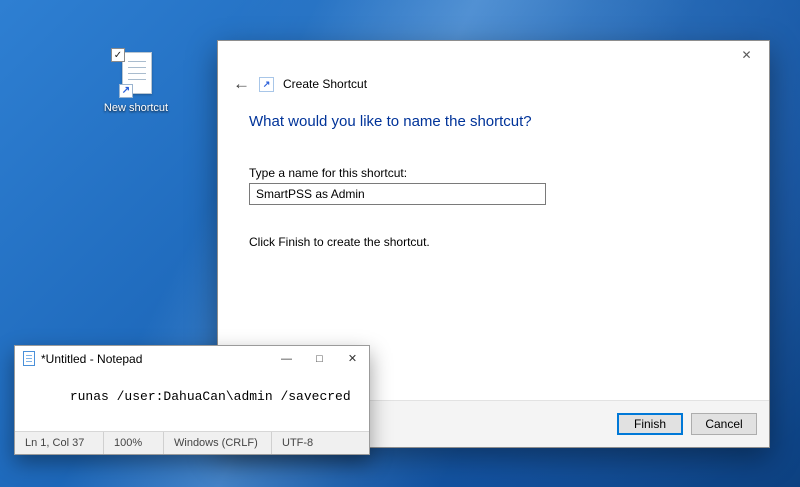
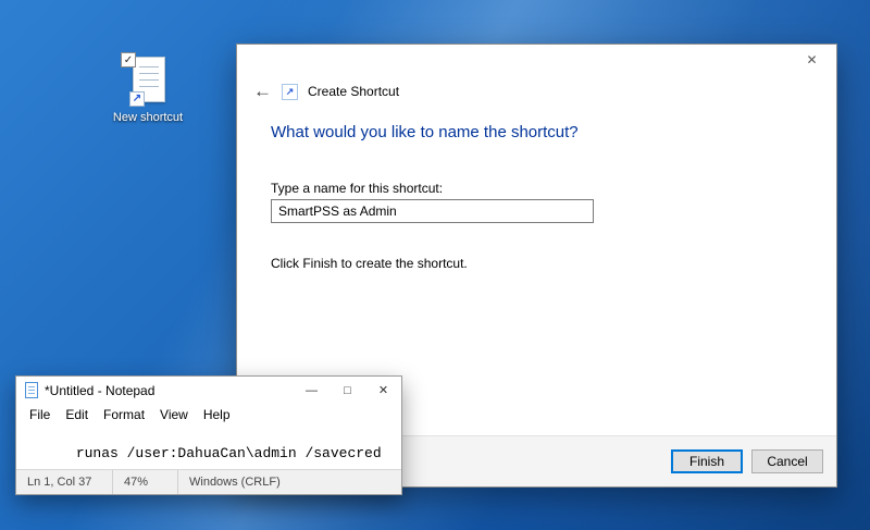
  ✓
  ↗
  New shortcut
  ✕
  ←
  ↗
  Create Shortcut
  What would you like to name the shortcut?
  Type a name for this shortcut:
  SmartPSS as Admin
  Click Finish to create the shortcut.
  Finish
  Cancel
  *Untitled - Notepad
  —
  □
  ✕
+ File
+ Edit
+ Format
+ View
+ Help
  runas /user:DahuaCan\admin /savecred
  Ln 1, Col 37
- 100%
+ 47%
  Windows (CRLF)
- UTF-8
